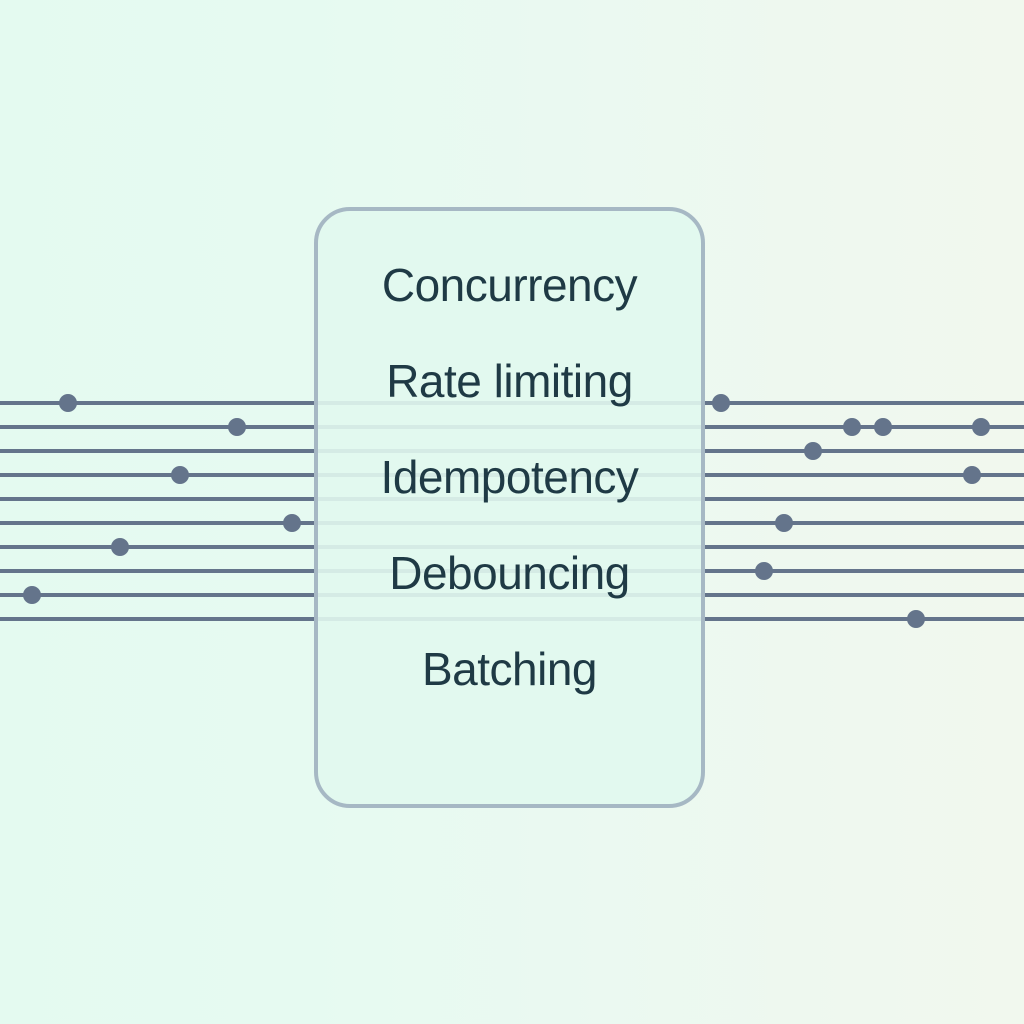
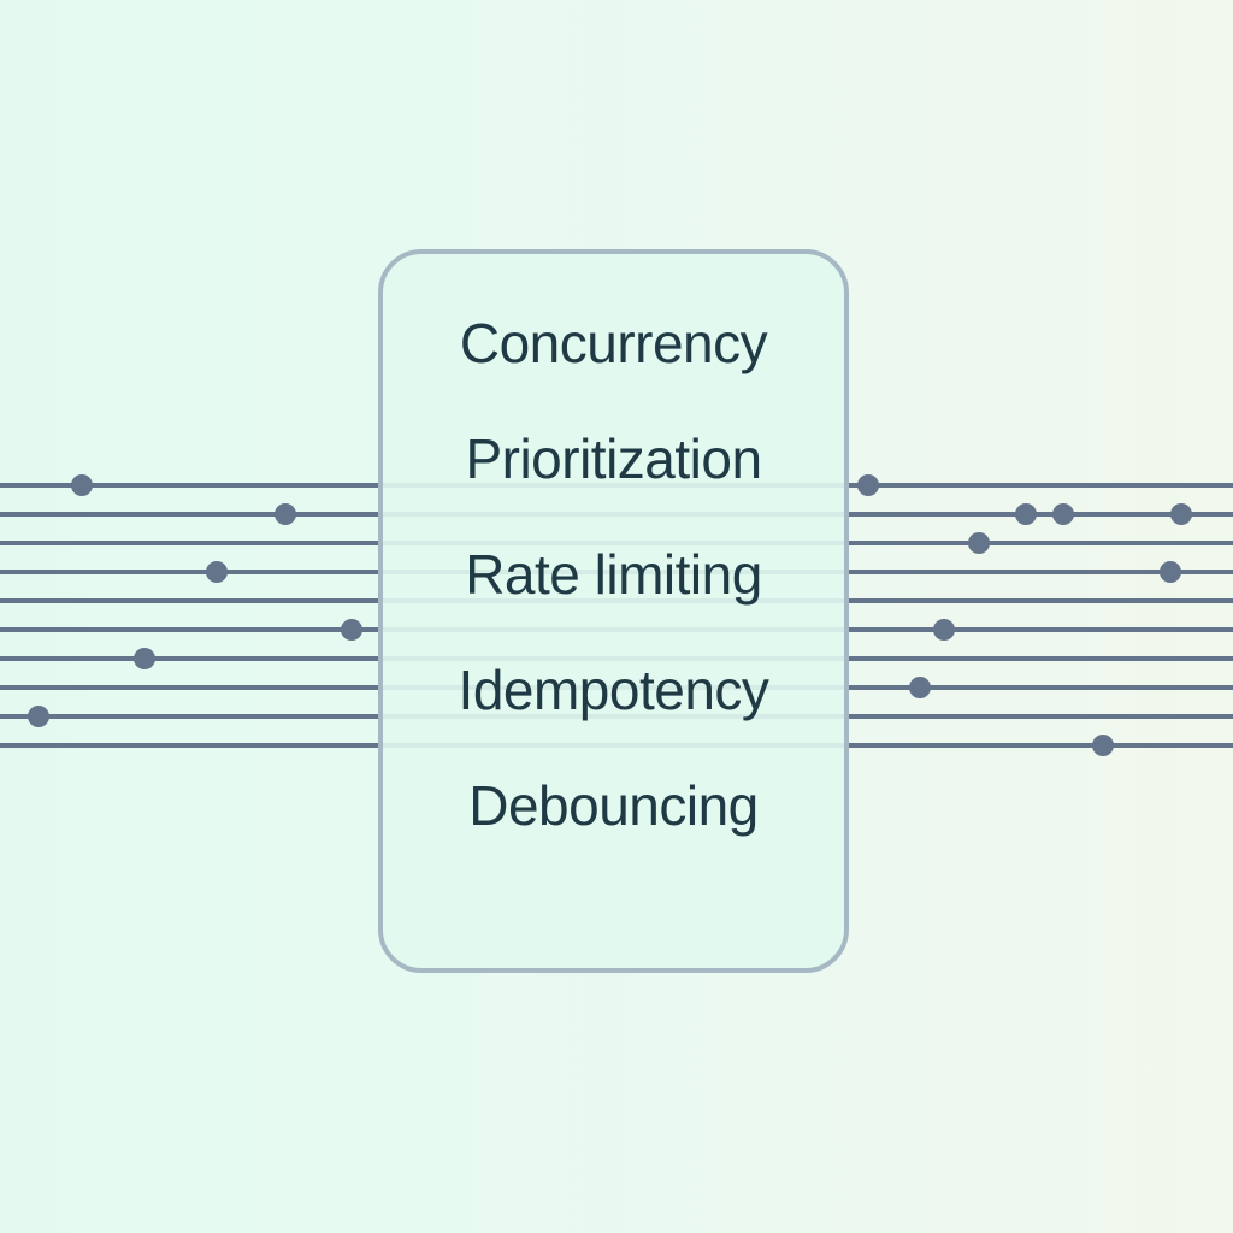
  Concurrency
+ Prioritization
  Rate limiting
  Idempotency
  Debouncing
- Batching
